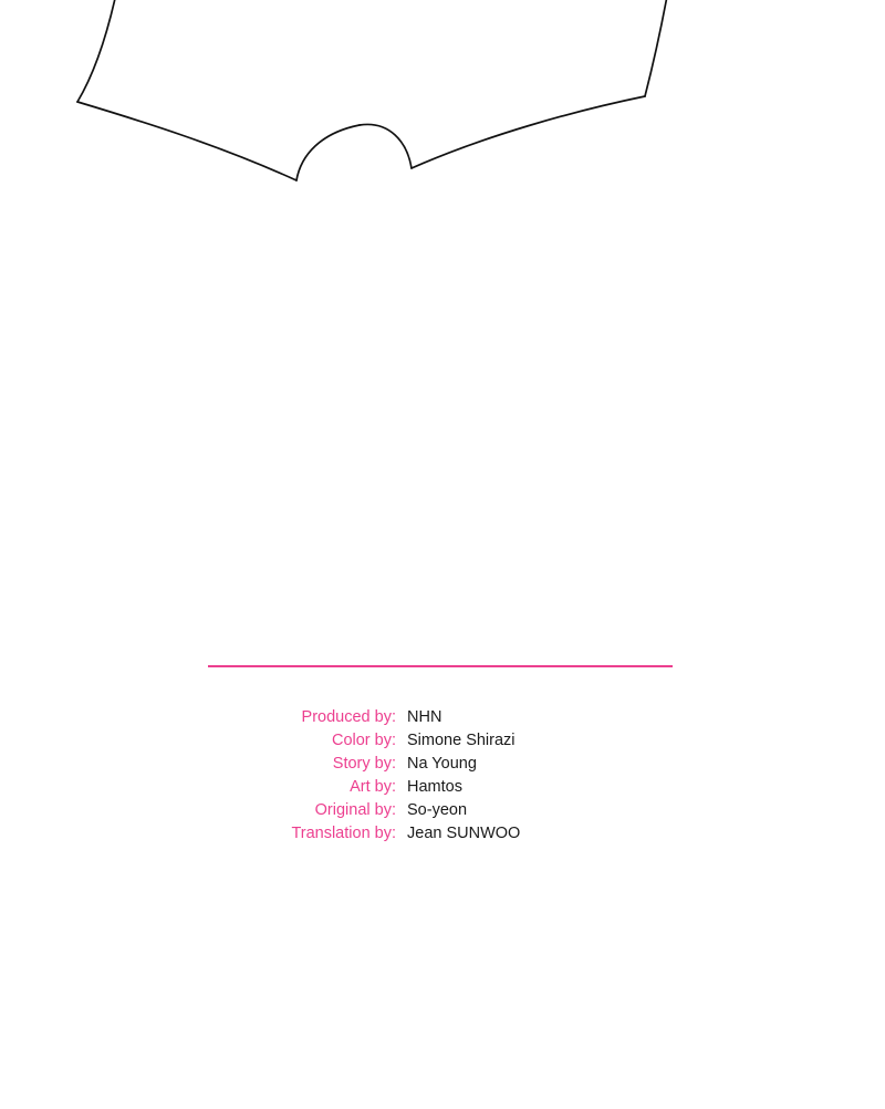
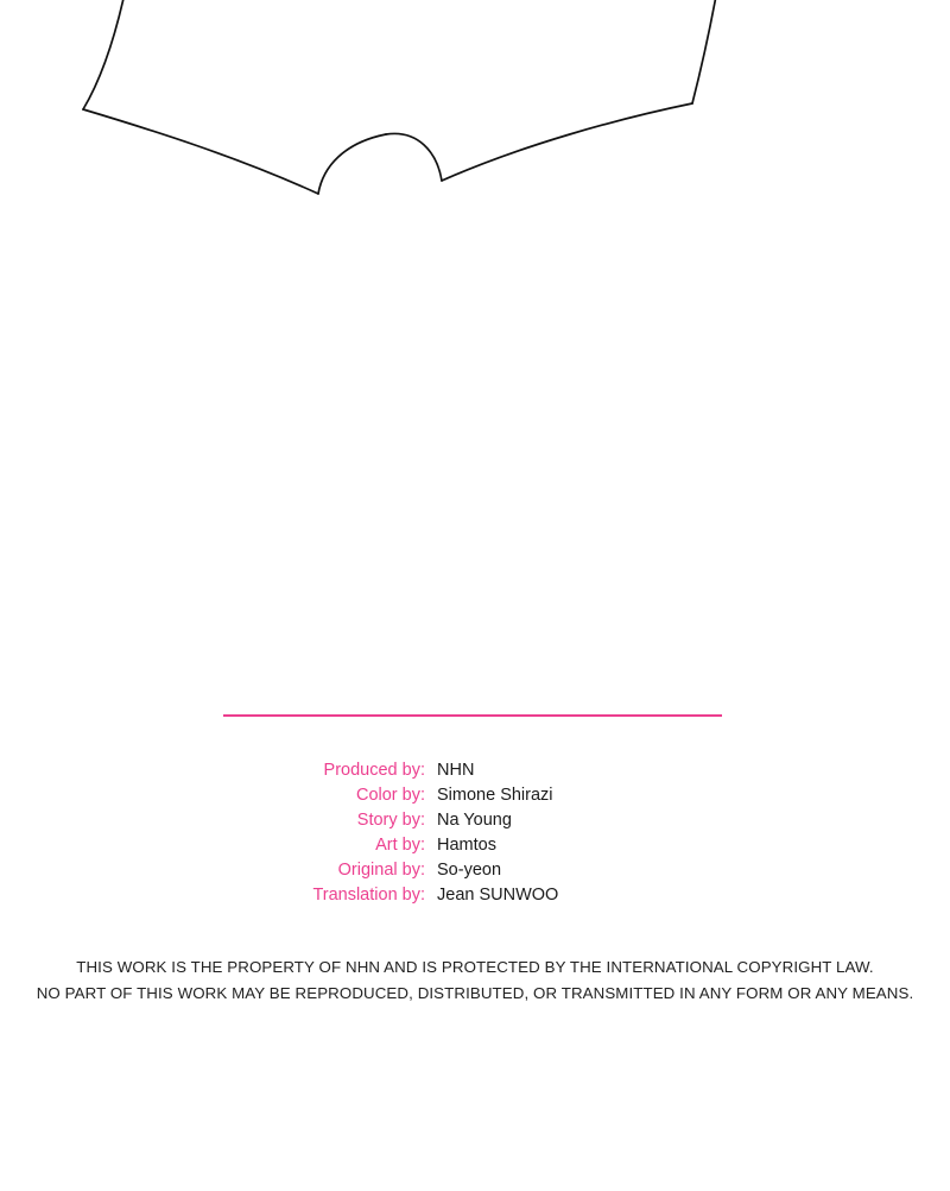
  Produced by:
  NHN
  Color by:
  Simone Shirazi
  Story by:
  Na Young
  Art by:
  Hamtos
  Original by:
  So-yeon
  Translation by:
  Jean SUNWOO
+ THIS WORK IS THE PROPERTY OF NHN AND IS PROTECTED BY THE INTERNATIONAL COPYRIGHT LAW.
+ NO PART OF THIS WORK MAY BE REPRODUCED, DISTRIBUTED, OR TRANSMITTED IN ANY FORM OR ANY MEANS.
